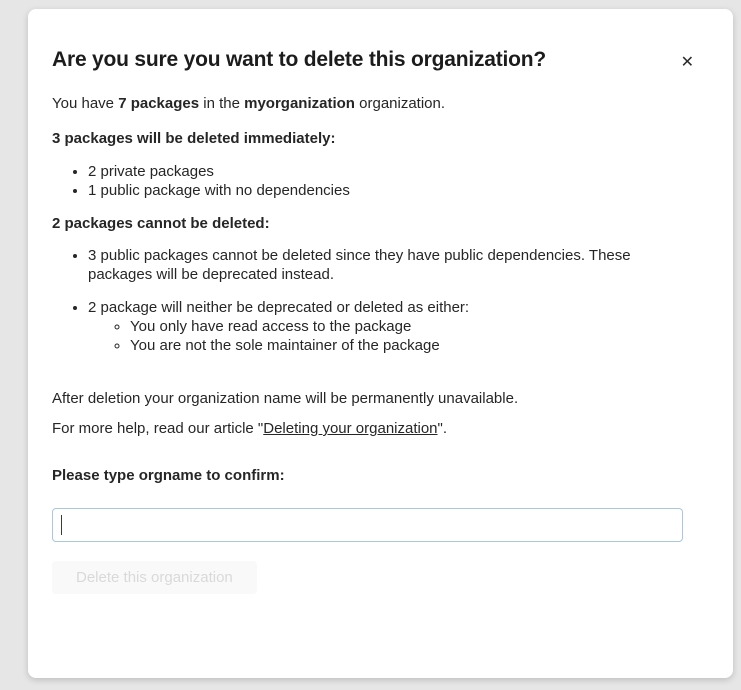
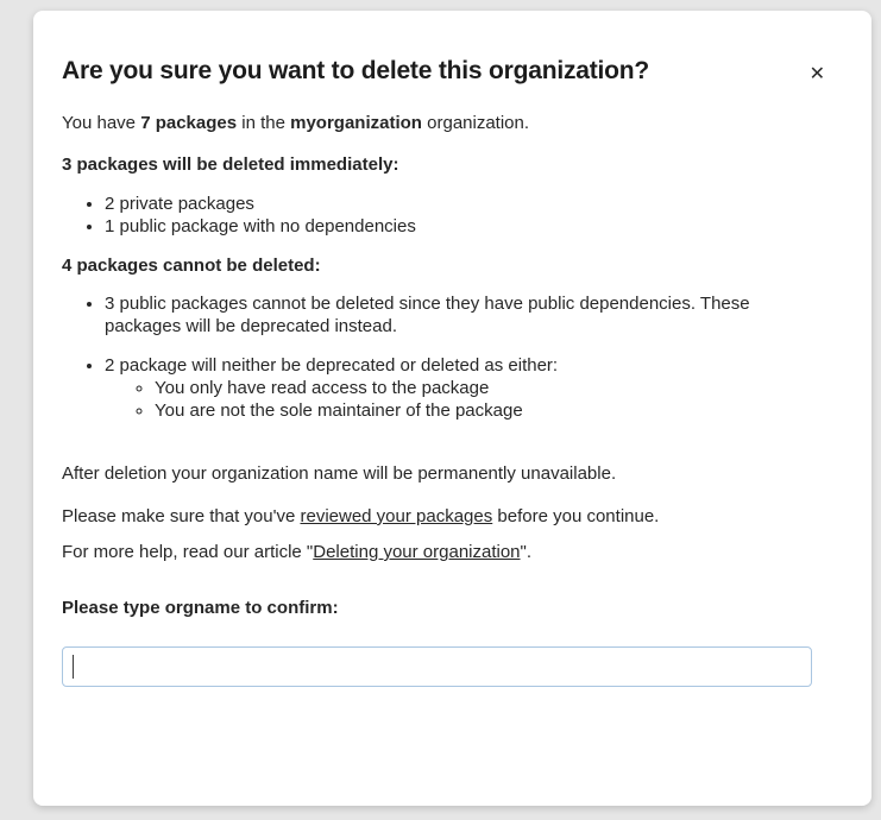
  ✕
  Are you sure you want to delete this organization?
  You have 7 packages in the myorganization organization.
  3 packages will be deleted immediately:
  2 private packages
  1 public package with no dependencies
- 2 packages cannot be deleted:
+ 4 packages cannot be deleted:
  3 public packages cannot be deleted since they have public dependencies. These packages will be deprecated instead.
  2 package will neither be deprecated or deleted as either:
  You only have read access to the package
  You are not the sole maintainer of the package
  After deletion your organization name will be permanently unavailable.
+ Please make sure that you've reviewed your packages before you continue.
  For more help, read our article "Deleting your organization".
  Please type orgname to confirm:
- Delete this organization
